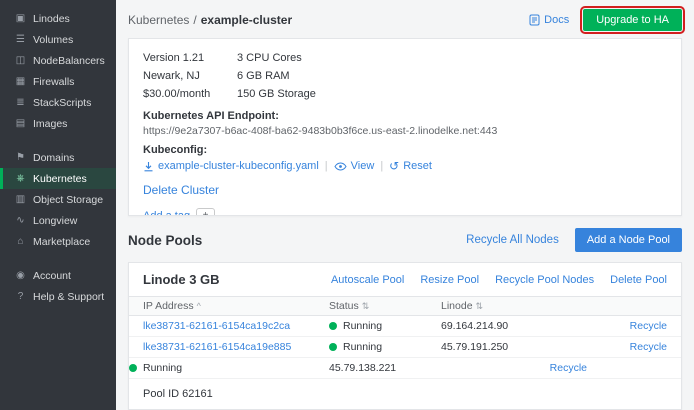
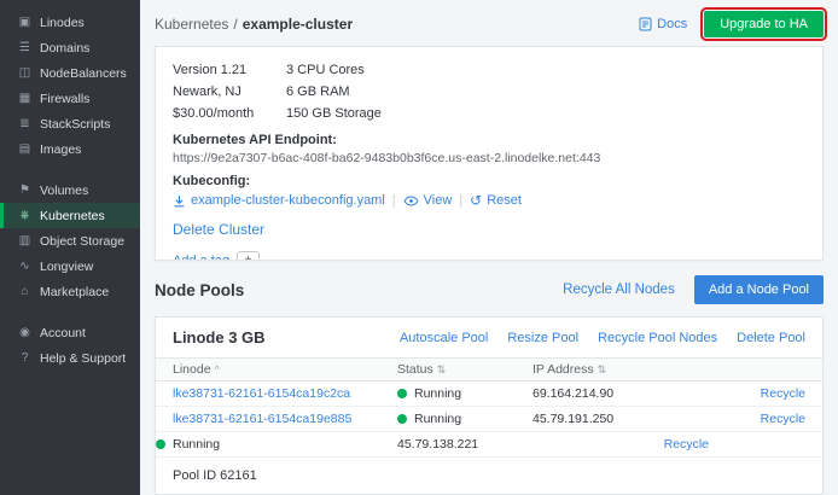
  ▣
  Linodes
  ☰
- Volumes
+ Domains
  ◫
  NodeBalancers
  ▦
  Firewalls
  ≣
  StackScripts
  ▤
  Images
  ⚑
- Domains
+ Volumes
  ⎈
  Kubernetes
  ▥
  Object Storage
  ∿
  Longview
  ⌂
  Marketplace
  ◉
  Account
  ?
  Help & Support
  Kubernetes
  /
  example-cluster
  Docs
  Upgrade to HA
  Version 1.21
  3 CPU Cores
  Newark, NJ
  6 GB RAM
  $30.00/month
  150 GB Storage
  Kubernetes API Endpoint:
  https://9e2a7307-b6ac-408f-ba62-9483b0b3f6ce.us-east-2.linodelke.net:443
  Kubeconfig:
  example-cluster-kubeconfig.yaml
  |
  View
  |
  ↺
  Reset
  Delete Cluster
  Node Pools
  Recycle All Nodes
  Add a Node Pool
  Linode 3 GB
  Autoscale Pool
  Resize Pool
  Recycle Pool Nodes
  Delete Pool
- IP Address ^
+ Linode ^
  Status ⇅
- Linode ⇅
+ IP Address ⇅
  lke38731-62161-6154ca19c2ca
  Running
  69.164.214.90
  Recycle
  lke38731-62161-6154ca19e885
  Running
  45.79.191.250
  Recycle
  Running
  45.79.138.221
  Recycle
  Pool ID 62161
